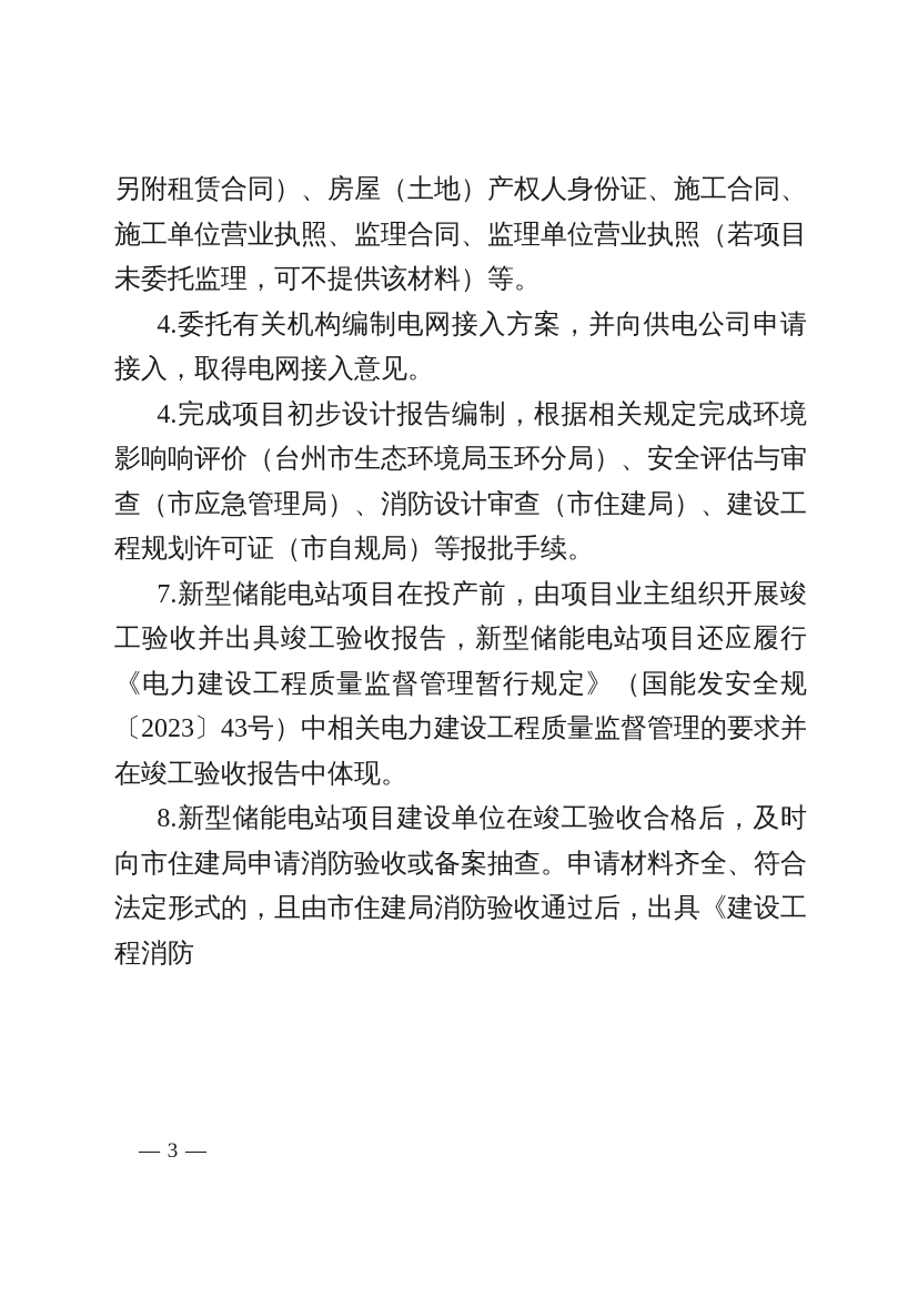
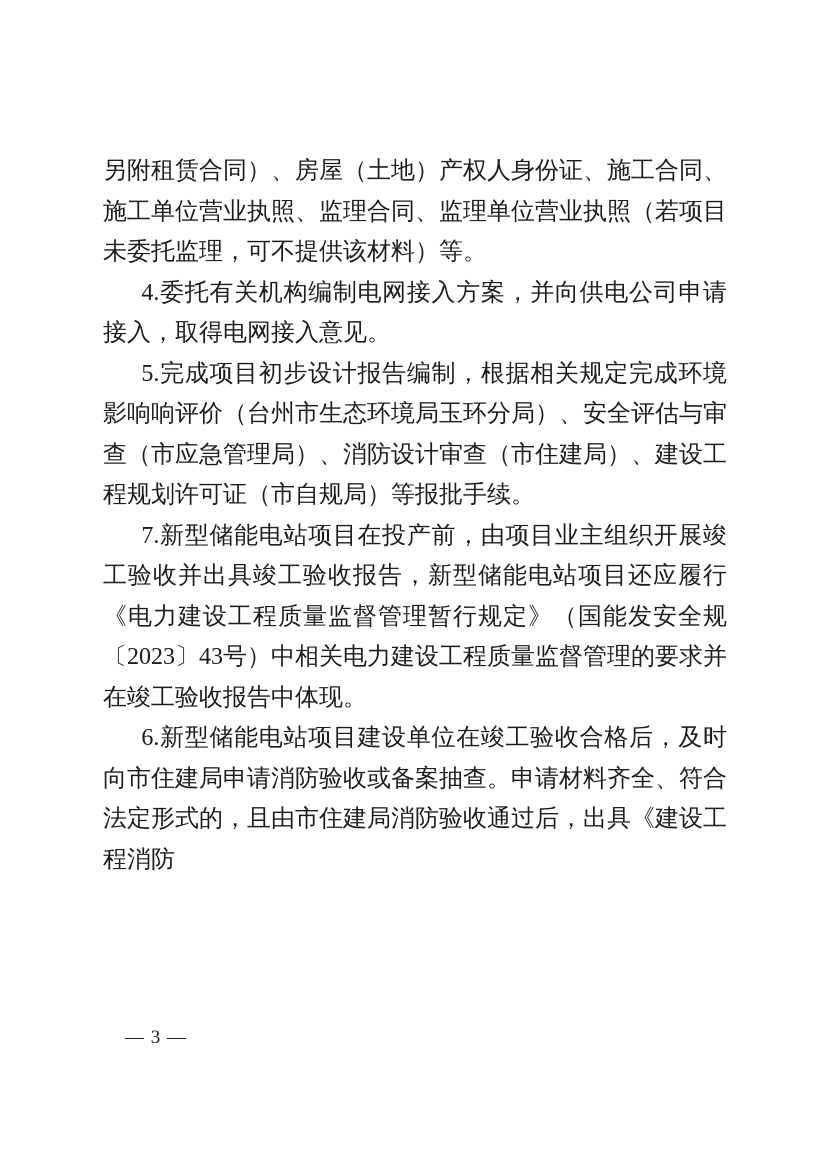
  另附租赁合同）、房屋（土地）产权人身份证、施工合同、施工单位营业执照、监理合同、监理单位营业执照（若项目未委托监理，可不提供该材料）等。
  4.委托有关机构编制电网接入方案，并向供电公司申请接入，取得电网接入意见。
- 4.完成项目初步设计报告编制，根据相关规定完成环境影响响评价（台州市生态环境局玉环分局）、安全评估与审查（市应急管理局）、消防设计审查（市住建局）、建设工程规划许可证（市自规局）等报批手续。
+ 5.完成项目初步设计报告编制，根据相关规定完成环境影响响评价（台州市生态环境局玉环分局）、安全评估与审查（市应急管理局）、消防设计审查（市住建局）、建设工程规划许可证（市自规局）等报批手续。
  7.新型储能电站项目在投产前，由项目业主组织开展竣工验收并出具竣工验收报告，新型储能电站项目还应履行《电力建设工程质量监督管理暂行规定》（国能发安全规〔2023〕43号）中相关电力建设工程质量监督管理的要求并在竣工验收报告中体现。
- 8.新型储能电站项目建设单位在竣工验收合格后，及时向市住建局申请消防验收或备案抽查。申请材料齐全、符合法定形式的，且由市住建局消防验收通过后，出具《建设工程消防
+ 6.新型储能电站项目建设单位在竣工验收合格后，及时向市住建局申请消防验收或备案抽查。申请材料齐全、符合法定形式的，且由市住建局消防验收通过后，出具《建设工程消防
  — 3 —
